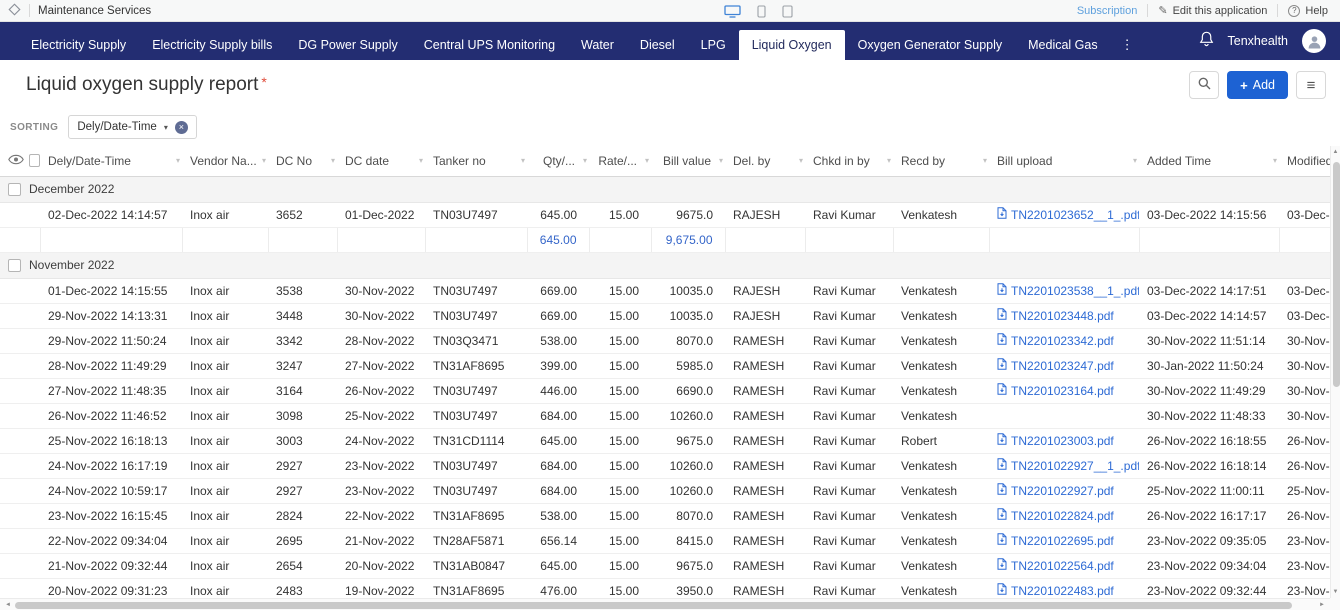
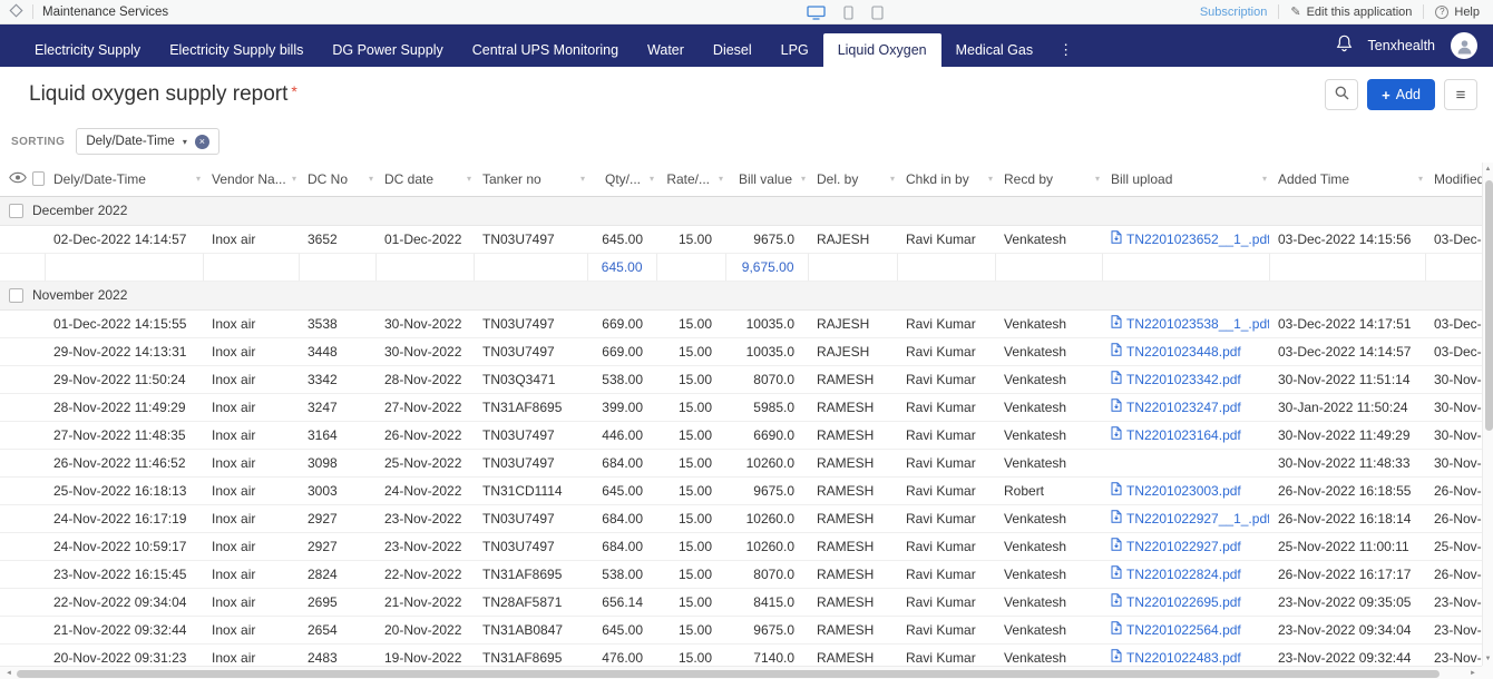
  Maintenance Services
  Subscription
  ✎
  Edit this application
  ?
  Help
  Electricity Supply
  Electricity Supply bills
  DG Power Supply
  Central UPS Monitoring
  Water
  Diesel
  LPG
  Liquid Oxygen
- Oxygen Generator Supply
  Medical Gas
  ⋮
  Tenxhealth
  Liquid oxygen supply report *
  +
  Add
  ≡
  SORTING
  Dely/Date-Time
  ▾
  ×
  	Dely/Date-Time ▾	Vendor Na... ▾	DC No ▾	DC date ▾	Tanker no ▾	Qty/... ▾	Rate/... ▾	Bill value ▾	Del. by ▾	Chkd in by ▾	Recd by ▾	Bill upload ▾	Added Time ▾	Modifie
  December 2022
  	02-Dec-2022 14:14:57	Inox air	3652	01-Dec-2022	TN03U7497	645.00	15.00	9675.0	RAJESH	Ravi Kumar	Venkatesh	TN2201023652__1_.pdf	03-Dec-2022 14:15:56	03-Dec-
  						645.00		9,675.00
  November 2022
  	01-Dec-2022 14:15:55	Inox air	3538	30-Nov-2022	TN03U7497	669.00	15.00	10035.0	RAJESH	Ravi Kumar	Venkatesh	TN2201023538__1_.pdf	03-Dec-2022 14:17:51	03-Dec-
  	29-Nov-2022 14:13:31	Inox air	3448	30-Nov-2022	TN03U7497	669.00	15.00	10035.0	RAJESH	Ravi Kumar	Venkatesh	TN2201023448.pdf	03-Dec-2022 14:14:57	03-Dec-
  	29-Nov-2022 11:50:24	Inox air	3342	28-Nov-2022	TN03Q3471	538.00	15.00	8070.0	RAMESH	Ravi Kumar	Venkatesh	TN2201023342.pdf	30-Nov-2022 11:51:14	30-Nov-
  	28-Nov-2022 11:49:29	Inox air	3247	27-Nov-2022	TN31AF8695	399.00	15.00	5985.0	RAMESH	Ravi Kumar	Venkatesh	TN2201023247.pdf	30-Jan-2022 11:50:24	30-Nov-
  	27-Nov-2022 11:48:35	Inox air	3164	26-Nov-2022	TN03U7497	446.00	15.00	6690.0	RAMESH	Ravi Kumar	Venkatesh	TN2201023164.pdf	30-Nov-2022 11:49:29	30-Nov-
  	26-Nov-2022 11:46:52	Inox air	3098	25-Nov-2022	TN03U7497	684.00	15.00	10260.0	RAMESH	Ravi Kumar	Venkatesh		30-Nov-2022 11:48:33	30-Nov-
  	25-Nov-2022 16:18:13	Inox air	3003	24-Nov-2022	TN31CD1114	645.00	15.00	9675.0	RAMESH	Ravi Kumar	Robert	TN2201023003.pdf	26-Nov-2022 16:18:55	26-Nov-
  	24-Nov-2022 16:17:19	Inox air	2927	23-Nov-2022	TN03U7497	684.00	15.00	10260.0	RAMESH	Ravi Kumar	Venkatesh	TN2201022927__1_.pdf	26-Nov-2022 16:18:14	26-Nov-
  	24-Nov-2022 10:59:17	Inox air	2927	23-Nov-2022	TN03U7497	684.00	15.00	10260.0	RAMESH	Ravi Kumar	Venkatesh	TN2201022927.pdf	25-Nov-2022 11:00:11	25-Nov-
  	23-Nov-2022 16:15:45	Inox air	2824	22-Nov-2022	TN31AF8695	538.00	15.00	8070.0	RAMESH	Ravi Kumar	Venkatesh	TN2201022824.pdf	26-Nov-2022 16:17:17	26-Nov-
  	22-Nov-2022 09:34:04	Inox air	2695	21-Nov-2022	TN28AF5871	656.14	15.00	8415.0	RAMESH	Ravi Kumar	Venkatesh	TN2201022695.pdf	23-Nov-2022 09:35:05	23-Nov-
  	21-Nov-2022 09:32:44	Inox air	2654	20-Nov-2022	TN31AB0847	645.00	15.00	9675.0	RAMESH	Ravi Kumar	Venkatesh	TN2201022564.pdf	23-Nov-2022 09:34:04	23-Nov-
- 	20-Nov-2022 09:31:23	Inox air	2483	19-Nov-2022	TN31AF8695	476.00	15.00	3950.0	RAMESH	Ravi Kumar	Venkatesh	TN2201022483.pdf	23-Nov-2022 09:32:44	23-Nov-
+ 	20-Nov-2022 09:31:23	Inox air	2483	19-Nov-2022	TN31AF8695	476.00	15.00	7140.0	RAMESH	Ravi Kumar	Venkatesh	TN2201022483.pdf	23-Nov-2022 09:32:44	23-Nov-
